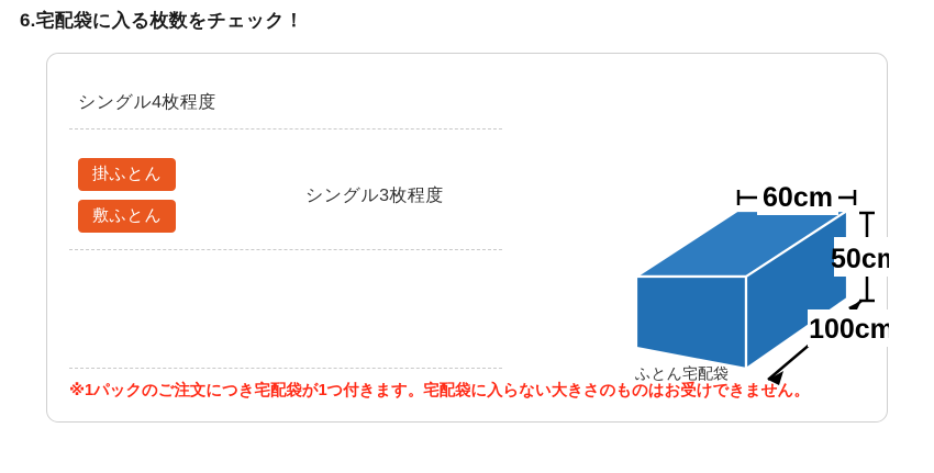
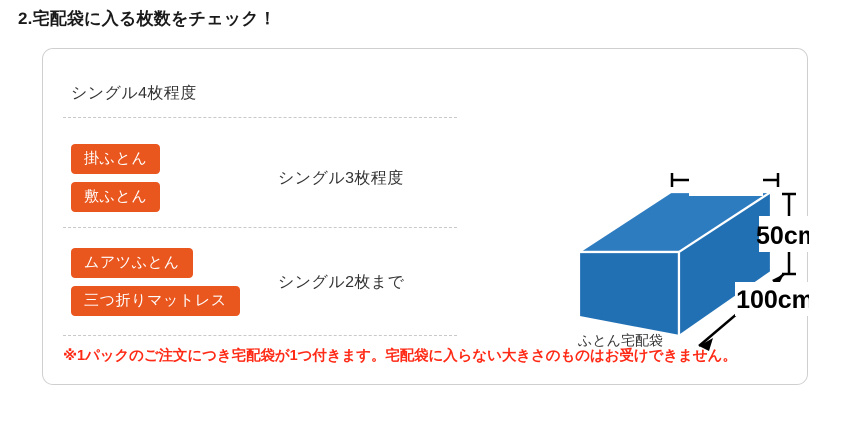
- 6.宅配袋に入る枚数をチェック！
+ 2.宅配袋に入る枚数をチェック！
  シングル4枚程度
  掛ふとん
  敷ふとん
  シングル3枚程度
+ ムアツふとん
+ 三つ折りマットレス
+ シングル2枚まで
  ※1パックのご注文につき宅配袋が1つ付きます。宅配袋に入らない大きさのものはお受けできません。
- 60cm
  50cm
  100cm
  ふとん宅配袋
